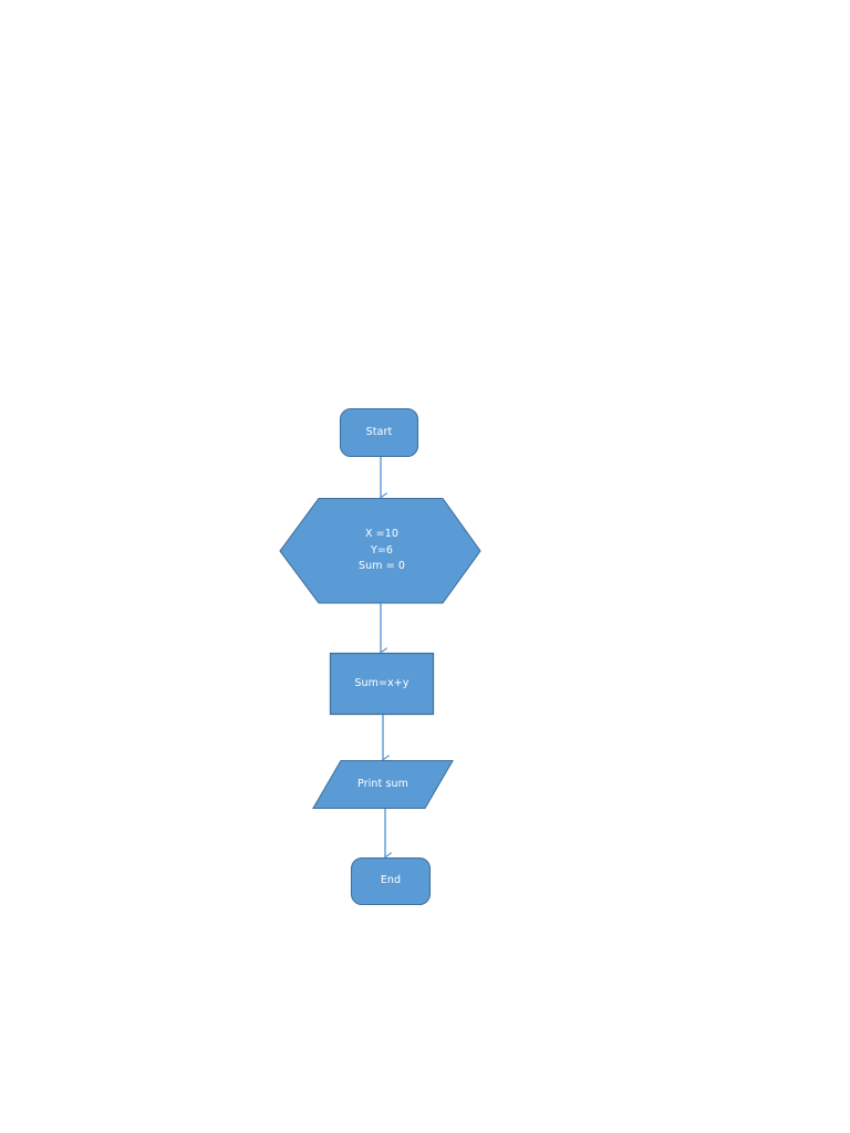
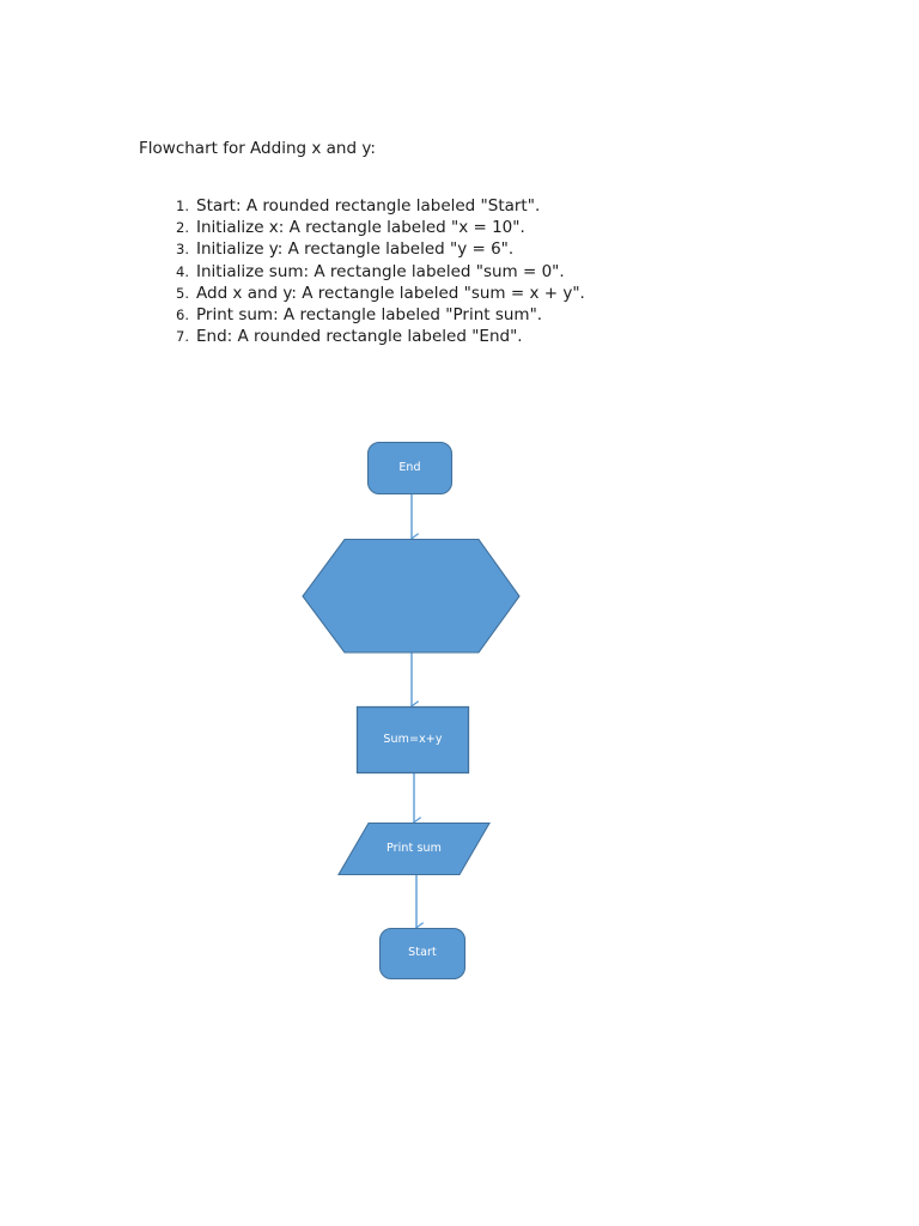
+ Flowchart for Adding x and y:
+ 1.
+ Start: A rounded rectangle labeled "Start".
+ 2.
+ Initialize x: A rectangle labeled "x = 10".
+ 3.
+ Initialize y: A rectangle labeled "y = 6".
+ 4.
+ Initialize sum: A rectangle labeled "sum = 0".
+ 5.
+ Add x and y: A rectangle labeled "sum = x + y".
+ 6.
+ Print sum: A rectangle labeled "Print sum".
+ 7.
+ End: A rounded rectangle labeled "End".
- Start
+ End
- X =10
- Y=6
- Sum = 0
  Sum=x+y
  Print sum
- End
+ Start
